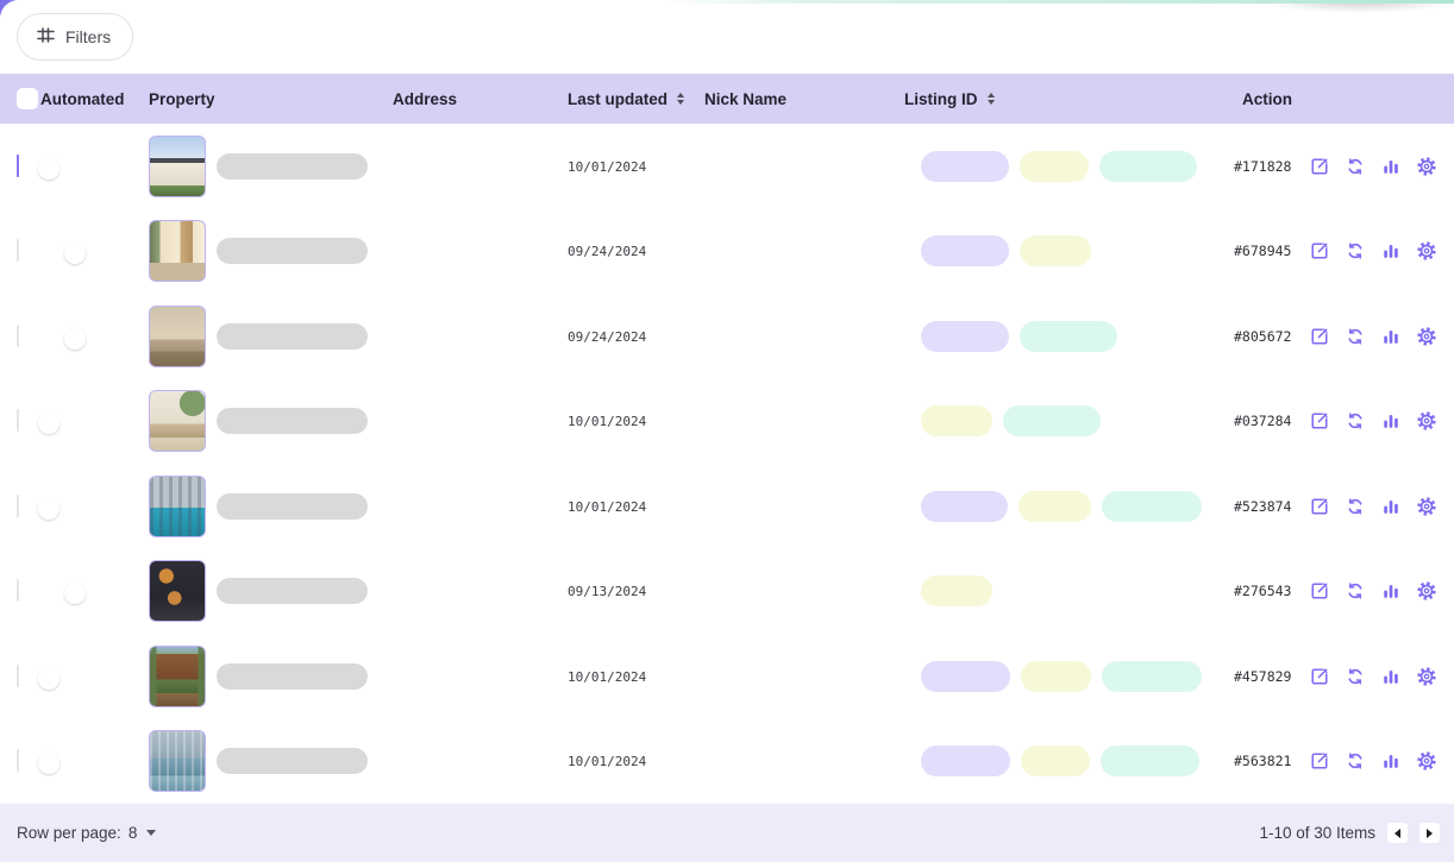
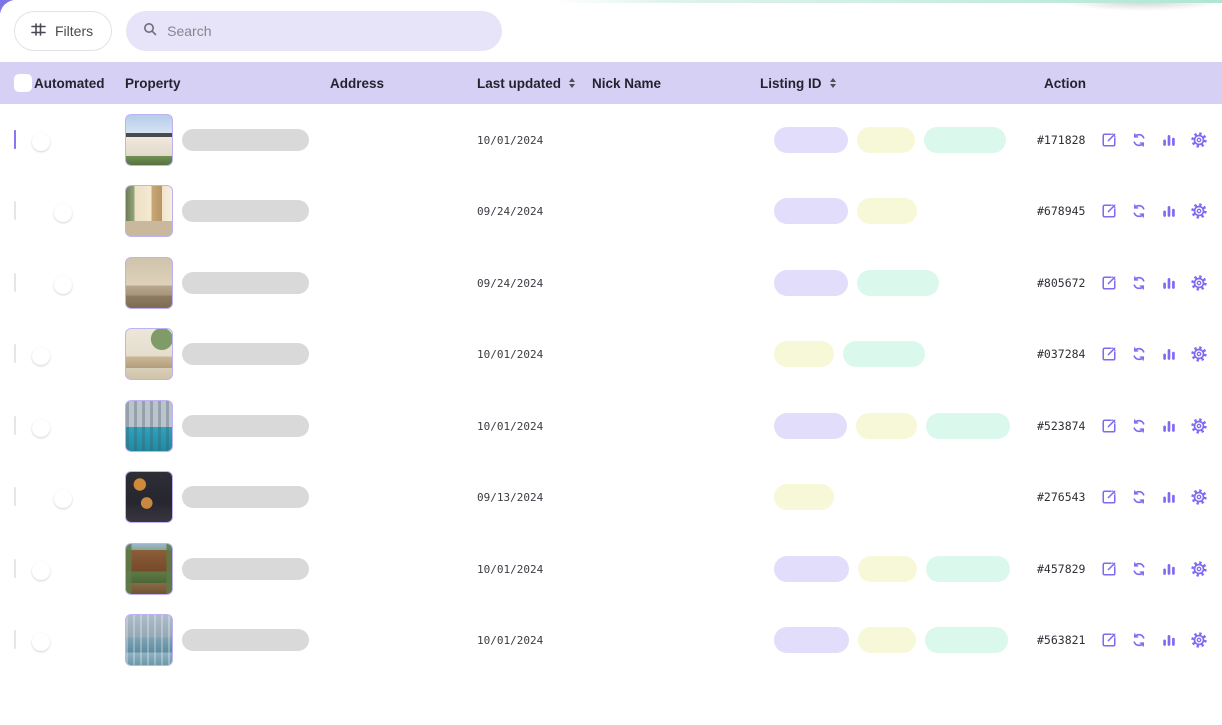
  Filters
+ Search
  Automated
  Property
  Address
  Last updated
  Nick Name
  Listing ID
  Action
  10/01/2024
  #171828
  09/24/2024
  #678945
  09/24/2024
  #805672
  10/01/2024
  #037284
  10/01/2024
  #523874
  09/13/2024
  #276543
  10/01/2024
  #457829
  10/01/2024
  #563821
- Row per page:
- 8
- 1-10 of 30 Items
